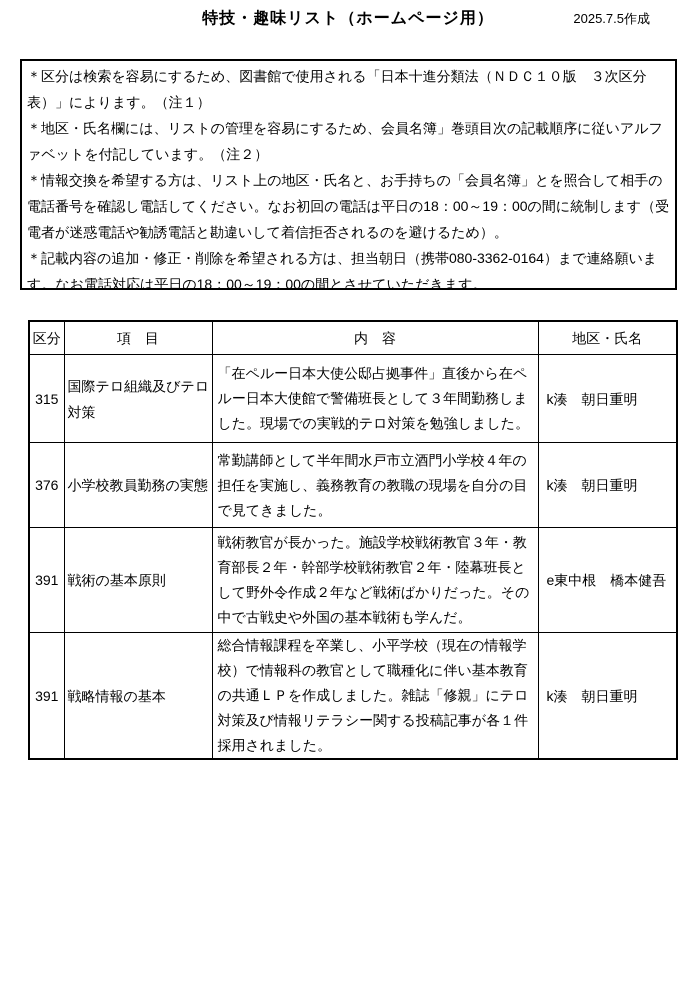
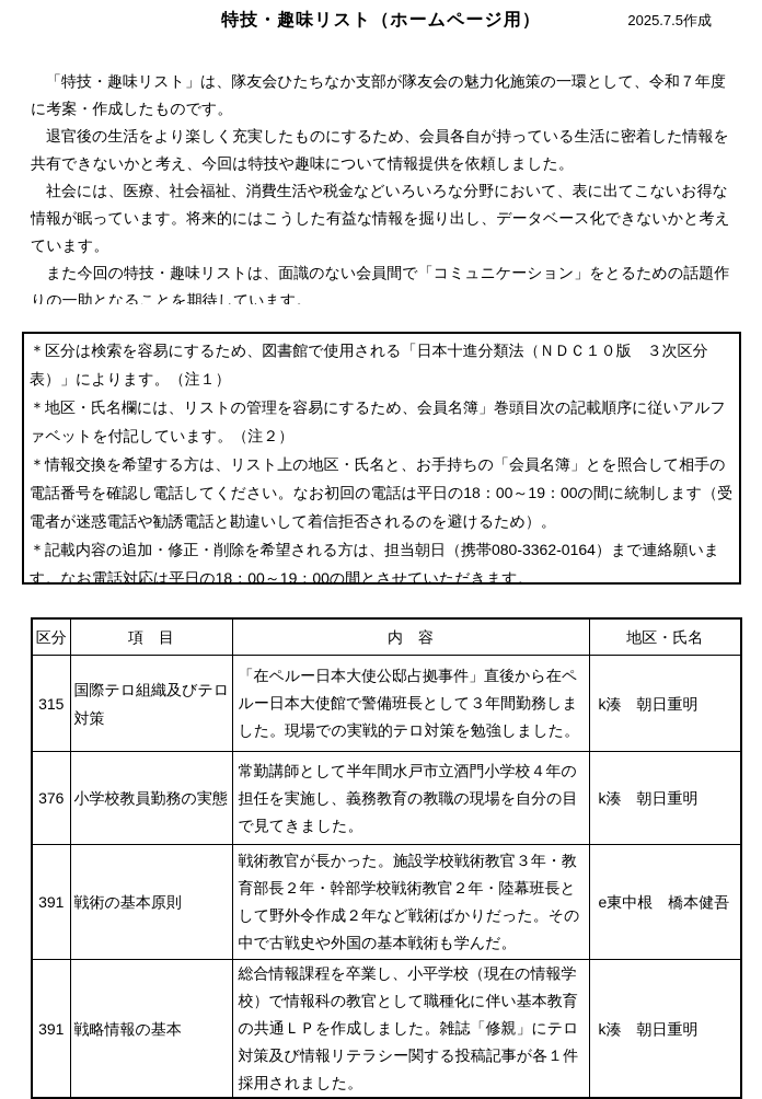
  特技・趣味リスト（ホームページ用）
  2025.7.5作成
+ 「特技・趣味リスト」は、隊友会ひたちなか支部が隊友会の魅力化施策の一環として、令和７年度に考案・作成したものです。
+ 退官後の生活をより楽しく充実したものにするため、会員各自が持っている生活に密着した情報を共有できないかと考え、今回は特技や趣味について情報提供を依頼しました。
+ 社会には、医療、社会福祉、消費生活や税金などいろいろな分野において、表に出てこないお得な情報が眠っています。将来的にはこうした有益な情報を掘り出し、データベース化できないかと考えています。
+ また今回の特技・趣味リストは、面識のない会員間で「コミュニケーション」をとるための話題作りの一助となることを期待しています。
  ＊区分は検索を容易にするため、図書館で使用される「日本十進分類法（ＮＤＣ１０版 ３次区分表）」によります。（注１）
  ＊地区・氏名欄には、リストの管理を容易にするため、会員名簿」巻頭目次の記載順序に従いアルファベットを付記しています。（注２）
  ＊情報交換を希望する方は、リスト上の地区・氏名と、お手持ちの「会員名簿」とを照合して相手の電話番号を確認し電話してください。なお初回の電話は平日の18：00～19：00の間に統制します（受電者が迷惑電話や勧誘電話と勘違いして着信拒否されるのを避けるため）。
  ＊記載内容の追加・修正・削除を希望される方は、担当朝日（携帯080-3362-0164）まで連絡願います。なお電話対応は平日の18：00～19：00の間とさせていただきます。
  区分	項 目	内 容	地区・氏名
  315	国際テロ組織及びテロ対策	「在ペルー日本大使公邸占拠事件」直後から在ペルー日本大使館で警備班長として３年間勤務しました。現場での実戦的テロ対策を勉強しました。	k湊 朝日重明
  376	小学校教員勤務の実態	常勤講師として半年間水戸市立酒門小学校４年の担任を実施し、義務教育の教職の現場を自分の目で見てきました。	k湊 朝日重明
  391	戦術の基本原則	戦術教官が長かった。施設学校戦術教官３年・教育部長２年・幹部学校戦術教官２年・陸幕班長として野外令作成２年など戦術ばかりだった。その中で古戦史や外国の基本戦術も学んだ。	e東中根 橋本健吾
  391	戦略情報の基本	総合情報課程を卒業し、小平学校（現在の情報学校）で情報科の教官として職種化に伴い基本教育の共通ＬＰを作成しました。雑誌「修親」にテロ対策及び情報リテラシー関する投稿記事が各１件採用されました。	k湊 朝日重明
